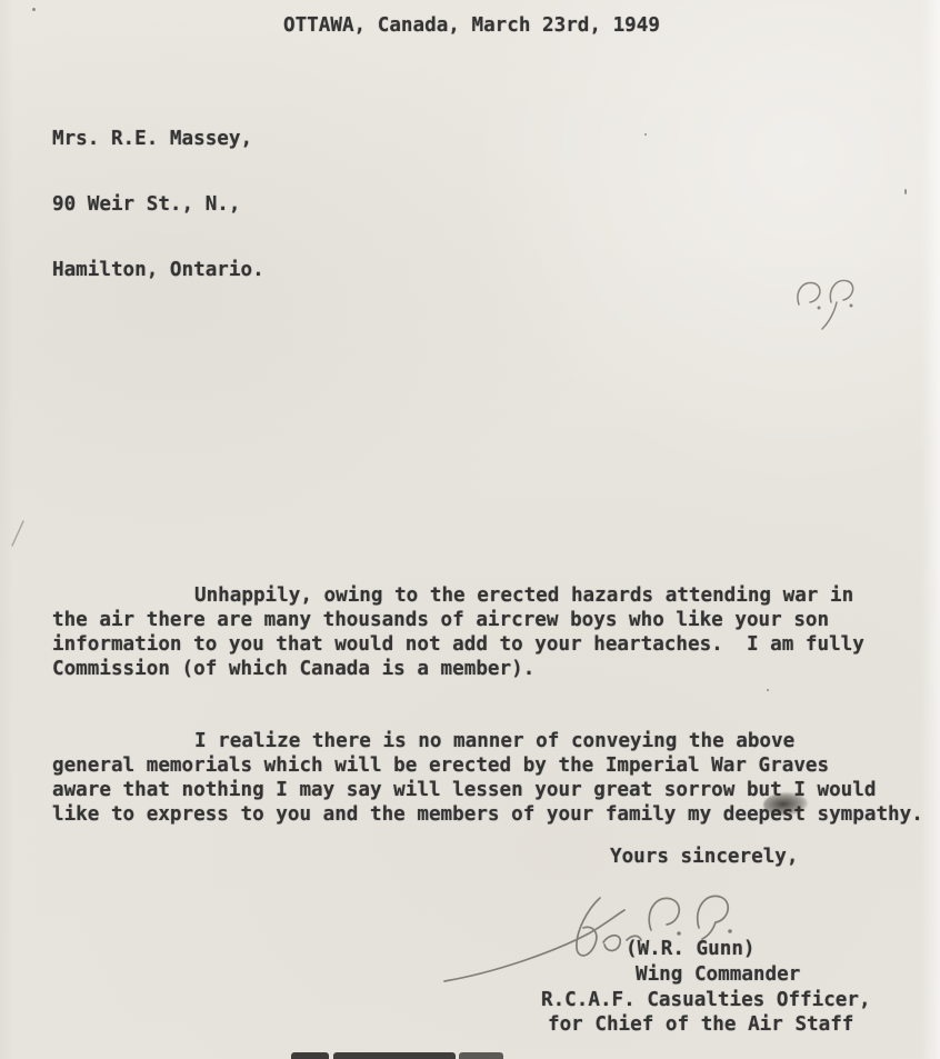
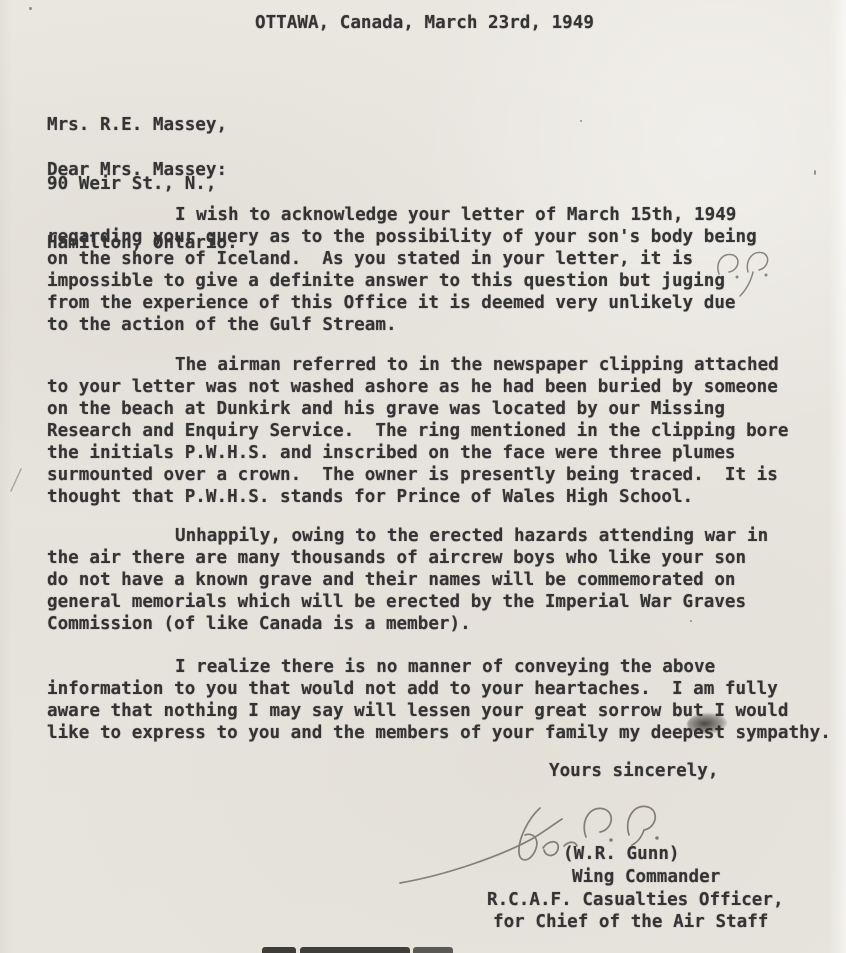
  OTTAWA, Canada, March 23rd, 1949
  Mrs. R.E. Massey,
  90 Weir St., N.,
  Hamilton, Ontario.
+ Dear Mrs. Massey:
+ I wish to acknowledge your letter of March 15th, 1949
+ regarding your query as to the possibility of your son's body being
+ on the shore of Iceland. As you stated in your letter, it is
+ impossible to give a definite answer to this question but juging
+ from the experience of this Office it is deemed very unlikely due
+ to the action of the Gulf Stream.
+ The airman referred to in the newspaper clipping attached
+ to your letter was not washed ashore as he had been buried by someone
+ on the beach at Dunkirk and his grave was located by our Missing
+ Research and Enquiry Service. The ring mentioned in the clipping bore
+ the initials P.W.H.S. and inscribed on the face were three plumes
+ surmounted over a crown. The owner is presently being traced. It is
+ thought that P.W.H.S. stands for Prince of Wales High School.
  Unhappily, owing to the erected hazards attending war in
  the air there are many thousands of aircrew boys who like your son
+ do not have a known grave and their names will be commemorated on
- information to you that would not add to your heartaches. I am fully
+ general memorials which will be erected by the Imperial War Graves
- Commission (of which Canada is a member).
+ Commission (of like Canada is a member).
  I realize there is no manner of conveying the above
- general memorials which will be erected by the Imperial War Graves
+ information to you that would not add to your heartaches. I am fully
  aware that nothing I may say will lessen your great sorrow but I would
  like to express to you and the members of your family my deept sympathy.
  Yours sincerely,
  (W.R. Gunn)
  Wing Commander
  R.C.A.F. Casualties Officer,
  for Chief of the Air Staff
